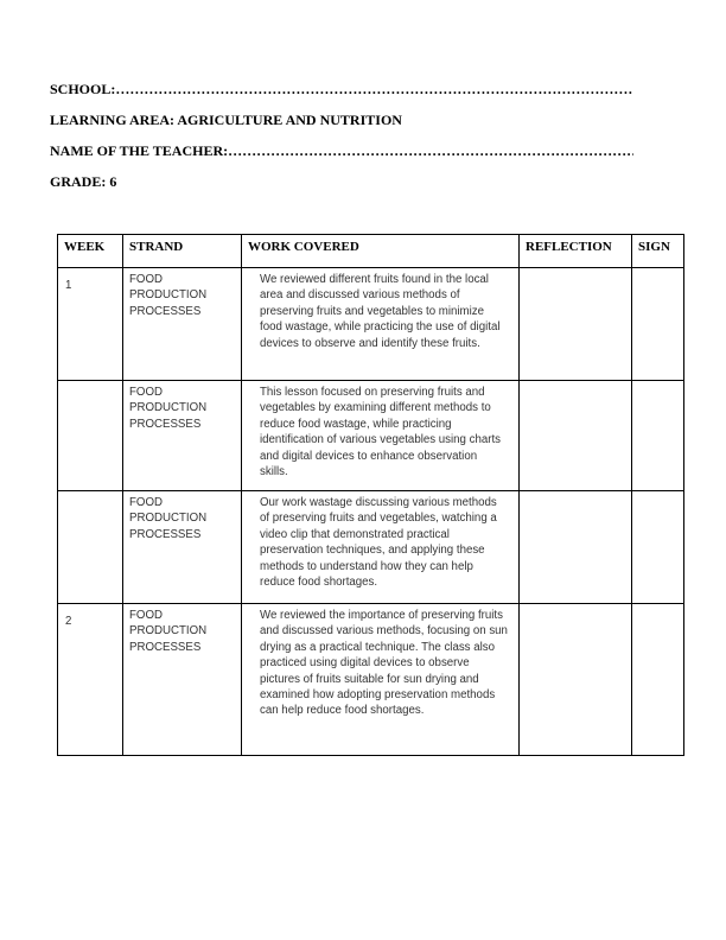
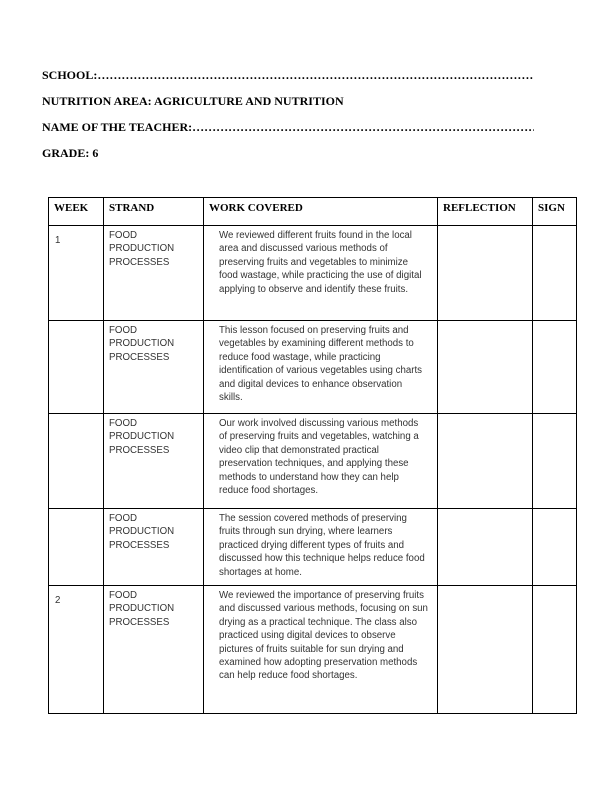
  SCHOOL:………………………………………………………………………………………………
- LEARNING AREA: AGRICULTURE AND NUTRITION
+ NUTRITION AREA: AGRICULTURE AND NUTRITION
  NAME OF THE TEACHER:…………………………………………………………………………
  GRADE: 6
  WEEK	STRAND	WORK COVERED	REFLECTION	SIGN
- 1	FOOD PRODUCTION PROCESSES	We reviewed different fruits found in the local area and discussed various methods of preserving fruits and vegetables to minimize food wastage, while practicing the use of digital devices to observe and identify these fruits.
+ 1	FOOD PRODUCTION PROCESSES	We reviewed different fruits found in the local area and discussed various methods of preserving fruits and vegetables to minimize food wastage, while practicing the use of digital applying to observe and identify these fruits.
  	FOOD PRODUCTION PROCESSES	This lesson focused on preserving fruits and vegetables by examining different methods to reduce food wastage, while practicing identification of various vegetables using charts and digital devices to enhance observation skills.
- 	FOOD PRODUCTION PROCESSES	Our work wastage discussing various methods of preserving fruits and vegetables, watching a video clip that demonstrated practical preservation techniques, and applying these methods to understand how they can help reduce food shortages.
+ 	FOOD PRODUCTION PROCESSES	Our work involved discussing various methods of preserving fruits and vegetables, watching a video clip that demonstrated practical preservation techniques, and applying these methods to understand how they can help reduce food shortages.
+ 	FOOD PRODUCTION PROCESSES	The session covered methods of preserving fruits through sun drying, where learners practiced drying different types of fruits and discussed how this technique helps reduce food shortages at home.
  2	FOOD PRODUCTION PROCESSES	We reviewed the importance of preserving fruits and discussed various methods, focusing on sun drying as a practical technique. The class also practiced using digital devices to observe pictures of fruits suitable for sun drying and examined how adopting preservation methods can help reduce food shortages.
